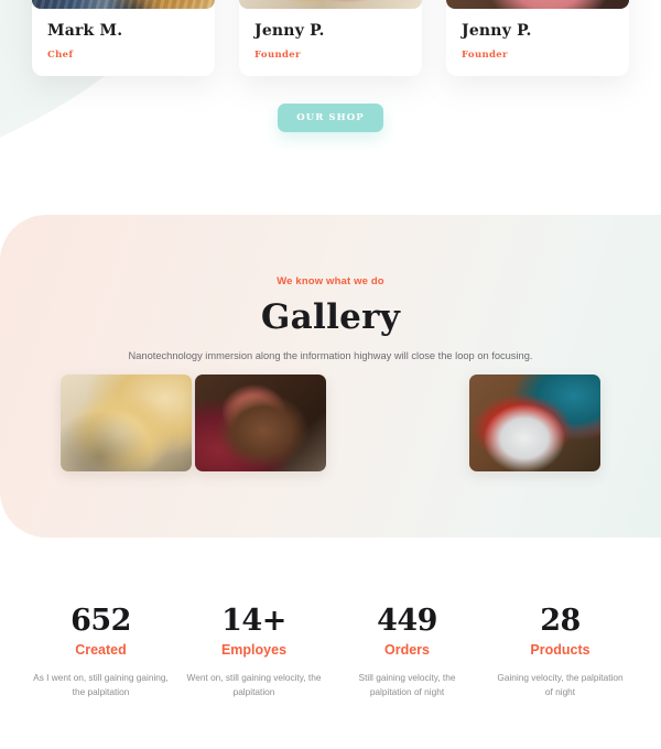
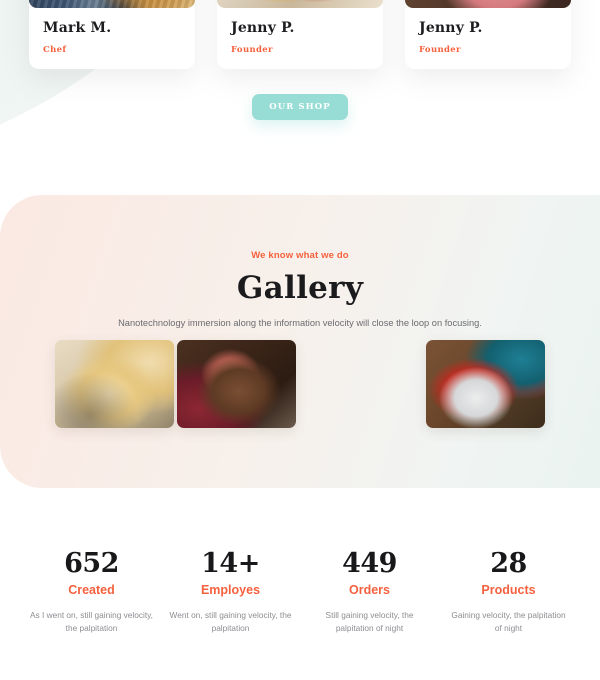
  Mark M.
  Chef
  Jenny P.
  Founder
  Jenny P.
  Founder
  OUR SHOP
  We know what we do
  Gallery
- Nanotechnology immersion along the information highway will close the loop on focusing.
+ Nanotechnology immersion along the information velocity will close the loop on focusing.
  652
  Created
- As I went on, still gaining gaining, the palpitation
+ As I went on, still gaining velocity, the palpitation
  14+
  Employes
  Went on, still gaining velocity, the palpitation
  449
  Orders
  Still gaining velocity, the palpitation of night
  28
  Products
  Gaining velocity, the palpitation of night
